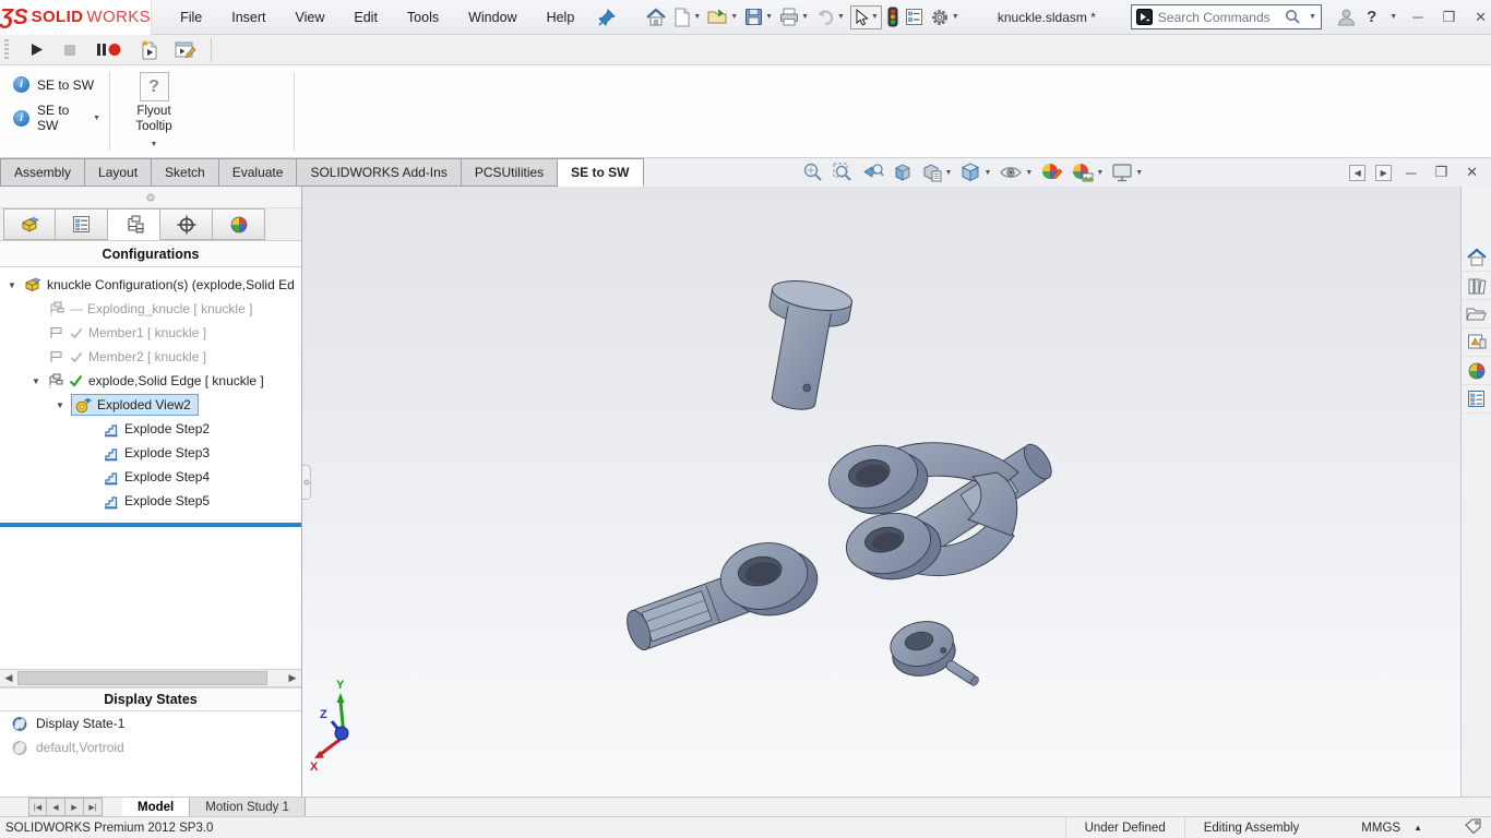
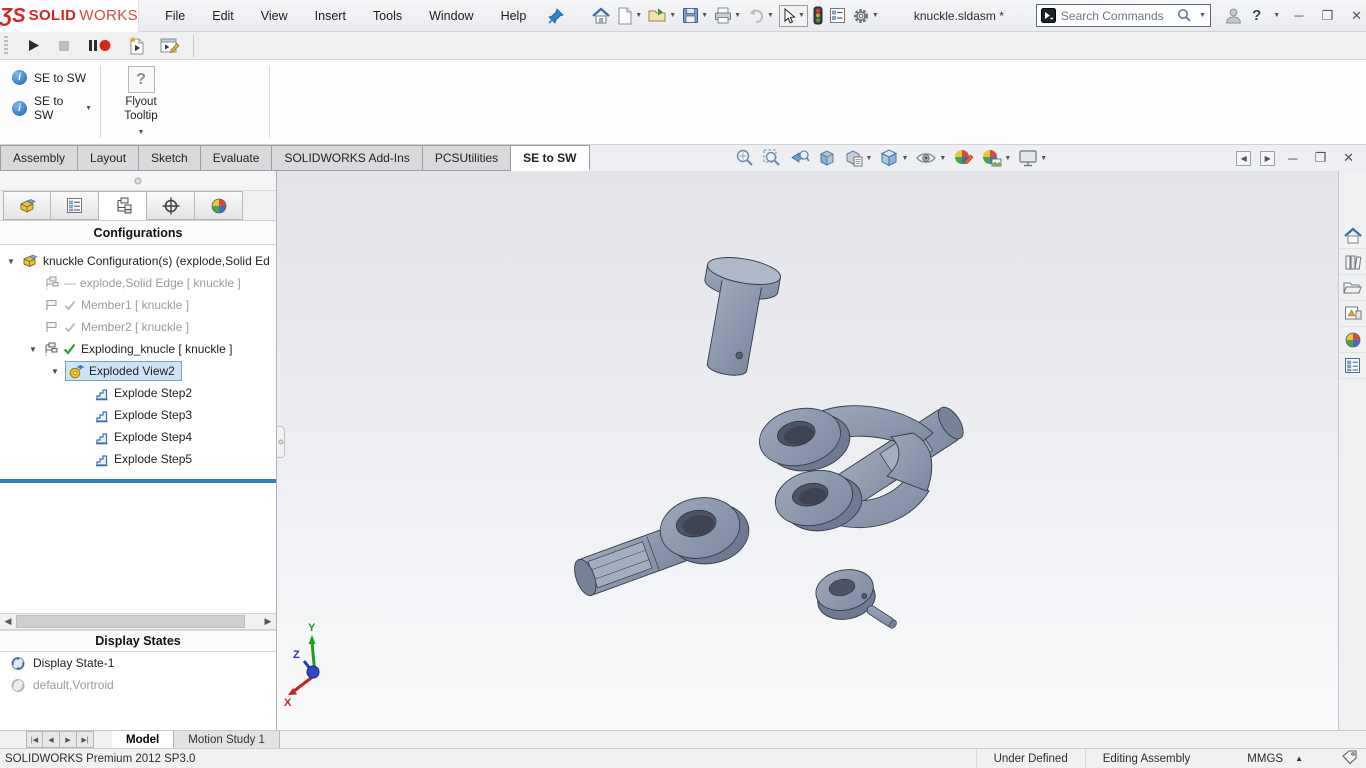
  ƷS
  SOLID
  WORKS
  File
- Insert
+ Edit
  View
- Edit
+ Insert
  Tools
  Window
  Help
  knuckle.sldasm *
  Search Commands
  ?
  ─
  ❐
  ✕
  i
  SE to SW
  i
  SE to SW
  ?
  Flyout Tooltip
  Assembly
  Layout
  Sketch
  Evaluate
  SOLIDWORKS Add-Ins
  PCSUtilities
  SE to SW
  ◀
  ▶
  ─
  ❐
  ✕
  Configurations
  ▼
  knuckle Configuration(s) (explode,Solid Ed
  —
- Exploding_knucle [ knuckle ]
+ explode,Solid Edge [ knuckle ]
  Member1 [ knuckle ]
  Member2 [ knuckle ]
  ▼
- explode,Solid Edge [ knuckle ]
+ Exploding_knucle [ knuckle ]
  ▼
  Exploded View2
  Explode Step2
  Explode Step3
  Explode Step4
  Explode Step5
  ◀
  ▶
  Display States
  Display State-1
  default,Vortroid
  Y
  X
  Z
  Model
  Motion Study 1
  SOLIDWORKS Premium 2012 SP3.0
  Under Defined
  Editing Assembly
  MMGS
  ▲
